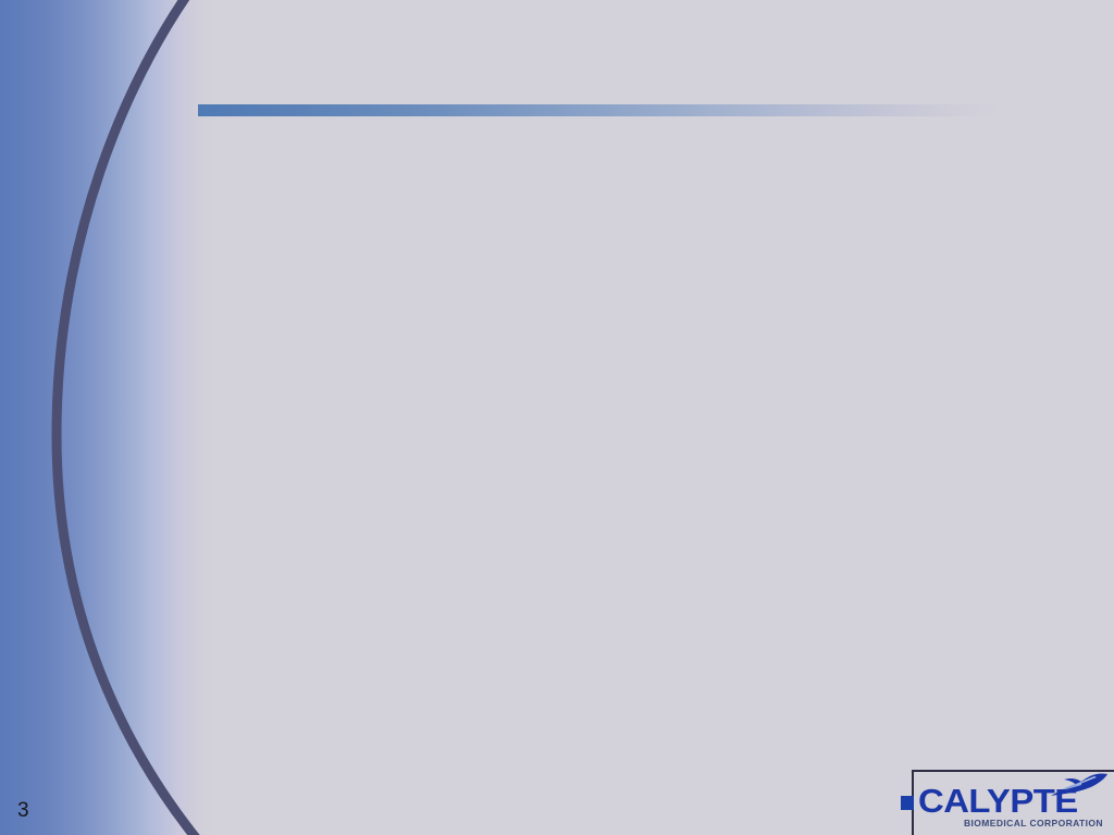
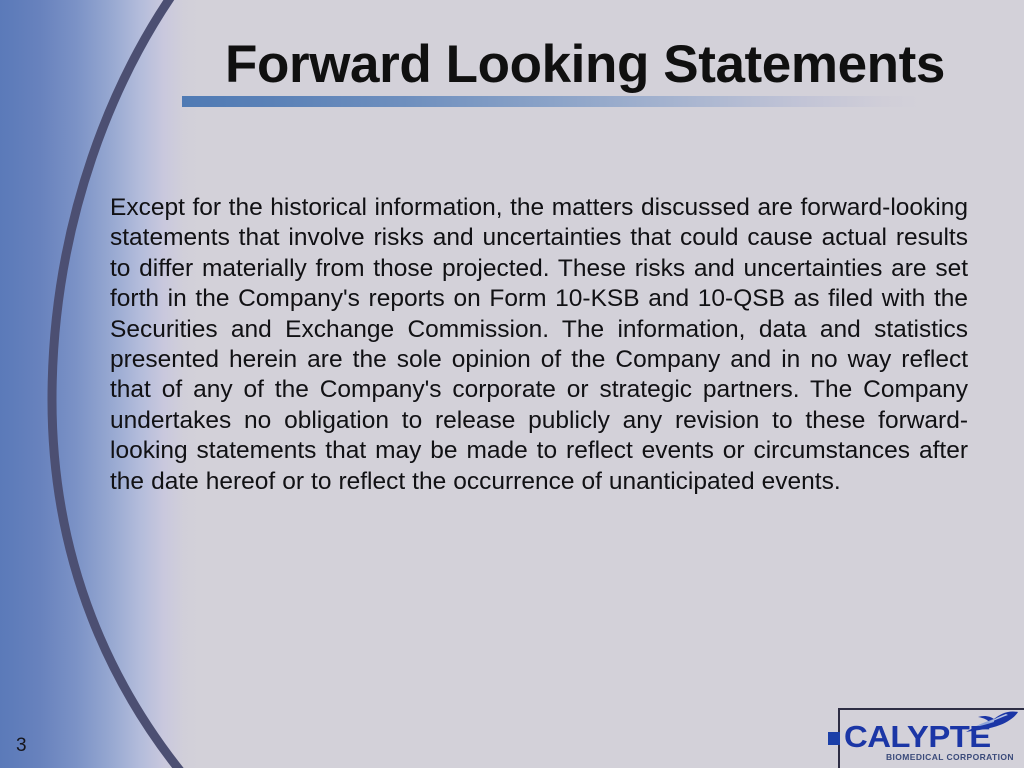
+ Forward Looking Statements
+ Except for the historical information, the matters discussed are forward-looking statements that involve risks and uncertainties that could cause actual results to differ materially from those projected. These risks and uncertainties are set forth in the Company's reports on Form 10-KSB and 10-QSB as filed with the Securities and Exchange Commission. The information, data and statistics presented herein are the sole opinion of the Company and in no way reflect that of any of the Company's corporate or strategic partners. The Company undertakes no obligation to release publicly any revision to these forward-looking statements that may be made to reflect events or circumstances after the date hereof or to reflect the occurrence of unanticipated events.
  3
  CALYPTE
  BIOMEDICAL CORPORATION
